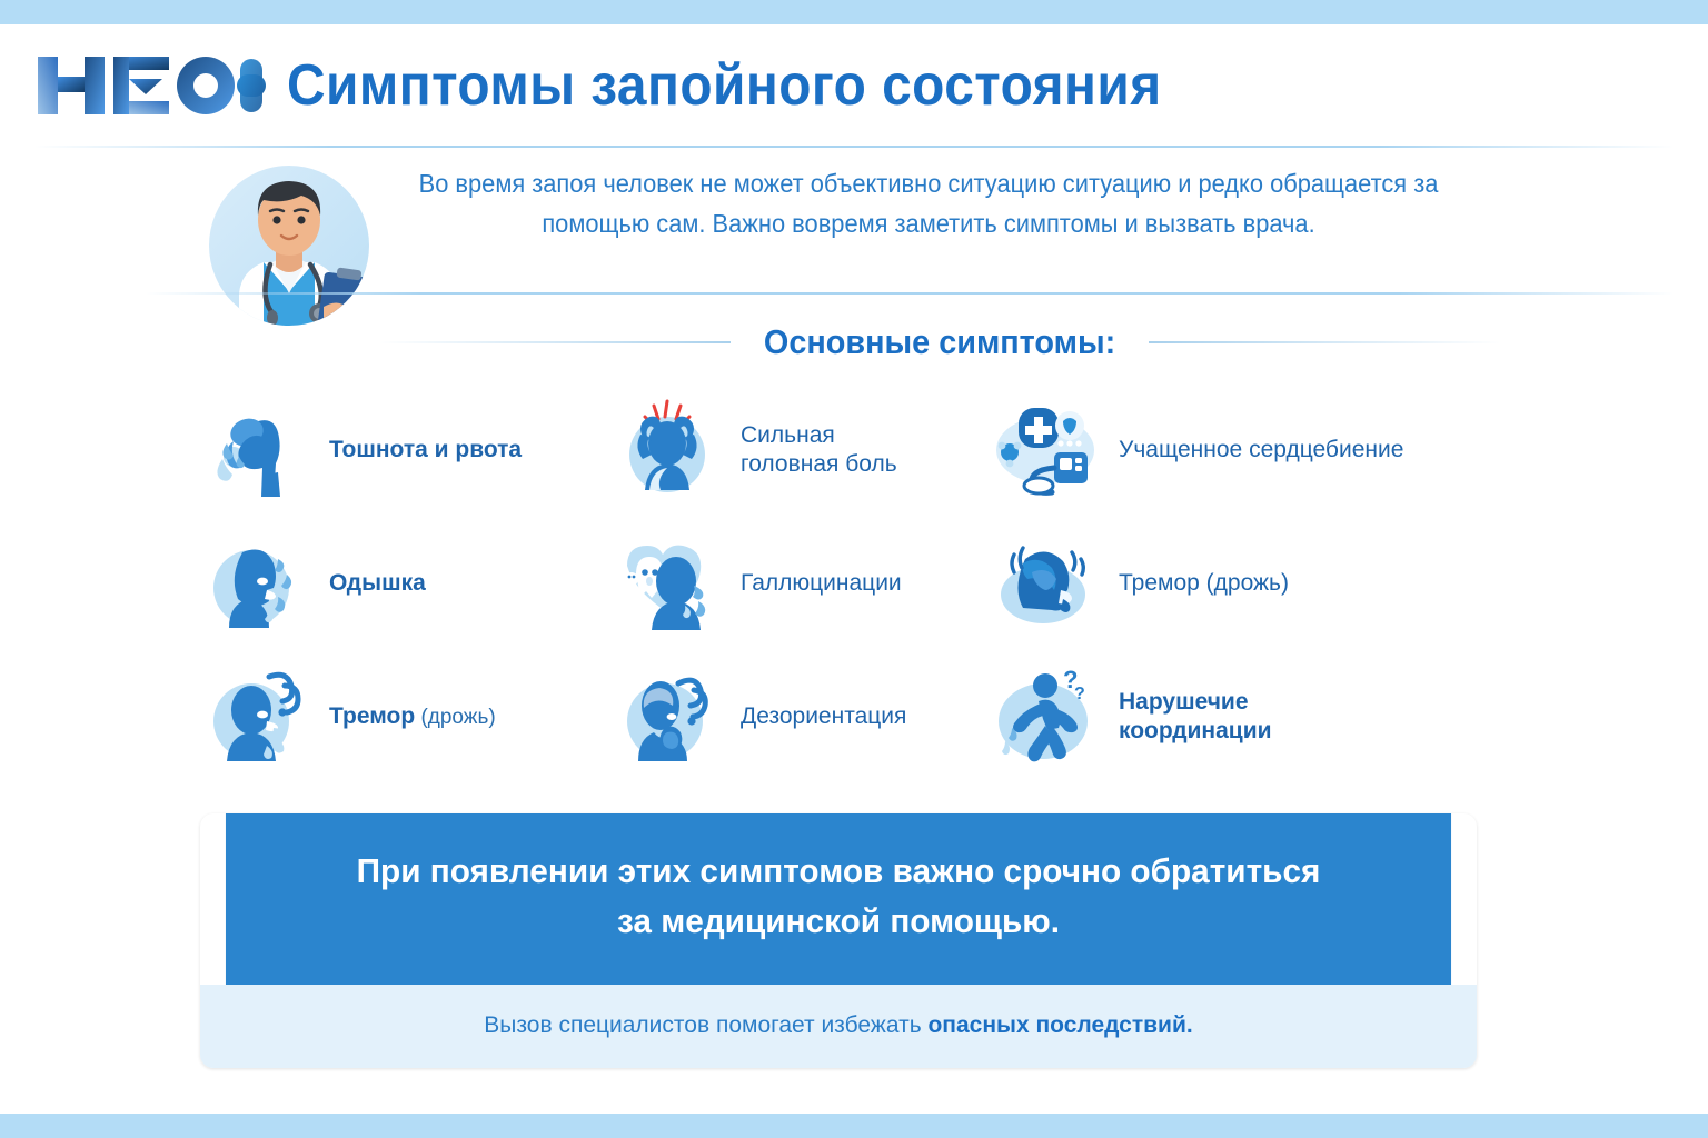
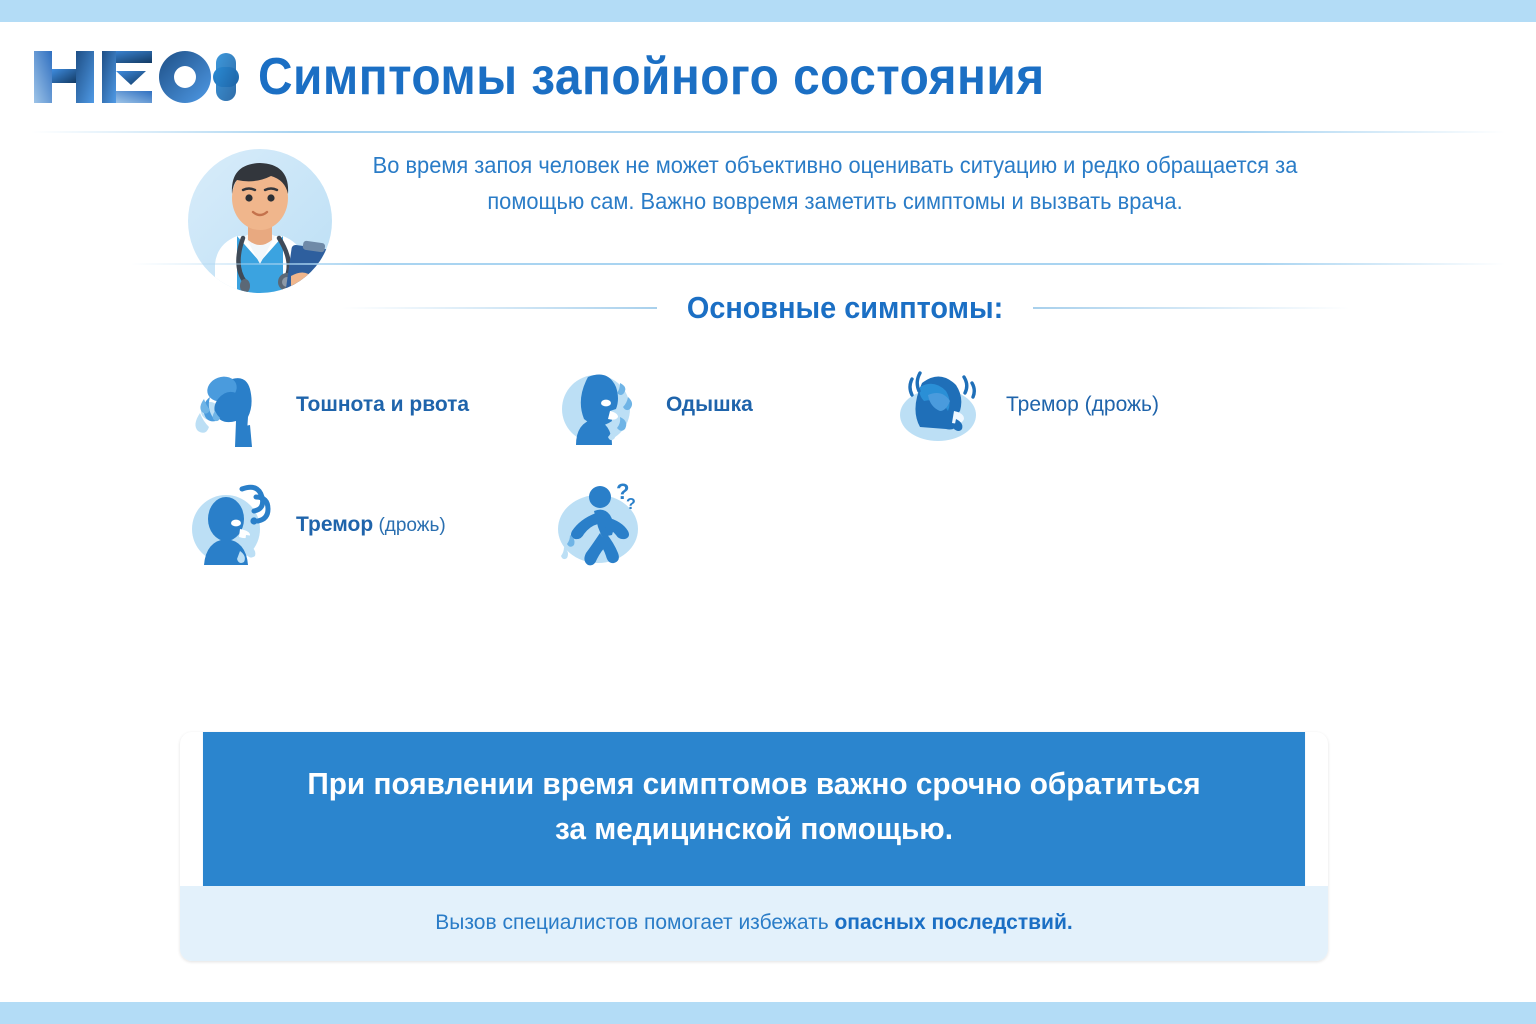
  Симптомы запойного состояния
- Во время запоя человек не может объективно ситуацию ситуацию и редко обращается за помощью сам. Важно вовремя заметить симптомы и вызвать врача.
+ Во время запоя человек не может объективно оценивать ситуацию и редко обращается за помощью сам. Важно вовремя заметить симптомы и вызвать врача.
  Основные симптомы:
  Тошнота и рвота
- Сильная
- головная боль
- Учащенное сердцебиение
  Одышка
- Галлюцинации
  Тремор (дрожь)
  Тремор (дрожь)
- Дезориентация
  ?
  ?
- Нарушечие
- координации
- При появлении этих симптомов важно срочно обратиться
+ При появлении время симптомов важно срочно обратиться
  за медицинской помощью.
  Вызов специалистов помогает избежать опасных последствий.
